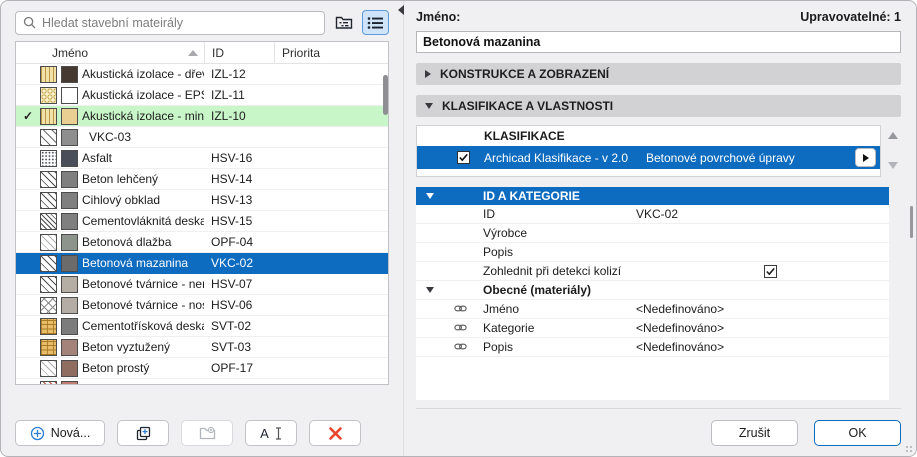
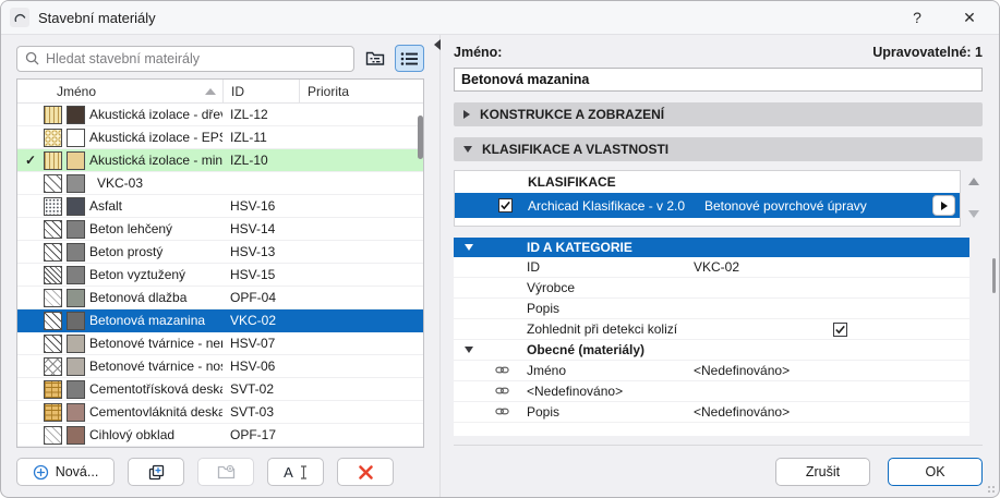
+ Stavební materiály
+ ?
+ ✕
  Hledat stavební mateirály
  Jméno
  ID
  Priorita
  Akustická izolace - dře
  IZL-12
  Akustická izolace - EP
  IZL-11
  ✓
  Akustická izolace - min
  IZL-10
  VKC-03
  Asfalt
  HSV-16
  Beton lehčený
  HSV-14
- Cihlový obklad
+ Beton prostý
  HSV-13
- Cementovláknitá deska
+ Beton vyztužený
  HSV-15
  Betonová dlažba
  OPF-04
  Betonová mazanina
  VKC-02
  Betonové tvárnice - ne
  HSV-07
  Betonové tvárnice - no
  HSV-06
  Cementotřísková desk
  SVT-02
- Beton vyztužený
+ Cementovláknitá deska
  SVT-03
- Beton prostý
+ Cihlový obklad
  OPF-17
  Nová...
  A
  Jméno:
  Upravovatelné: 1
  Betonová mazanina
  KONSTRUKCE A ZOBRAZENÍ
  KLASIFIKACE A VLASTNOSTI
  KLASIFIKACE
  Archicad Klasifikace - v 2.0
  Betonové povrchové úpravy
  ID A KATEGORIE
  ID
  VKC-02
  Výrobce
  Popis
  Zohlednit při detekci kolizí
  Obecné (materiály)
  Jméno
  <Nedefinováno>
- Kategorie
  <Nedefinováno>
  Popis
  <Nedefinováno>
  Zrušit
  OK
